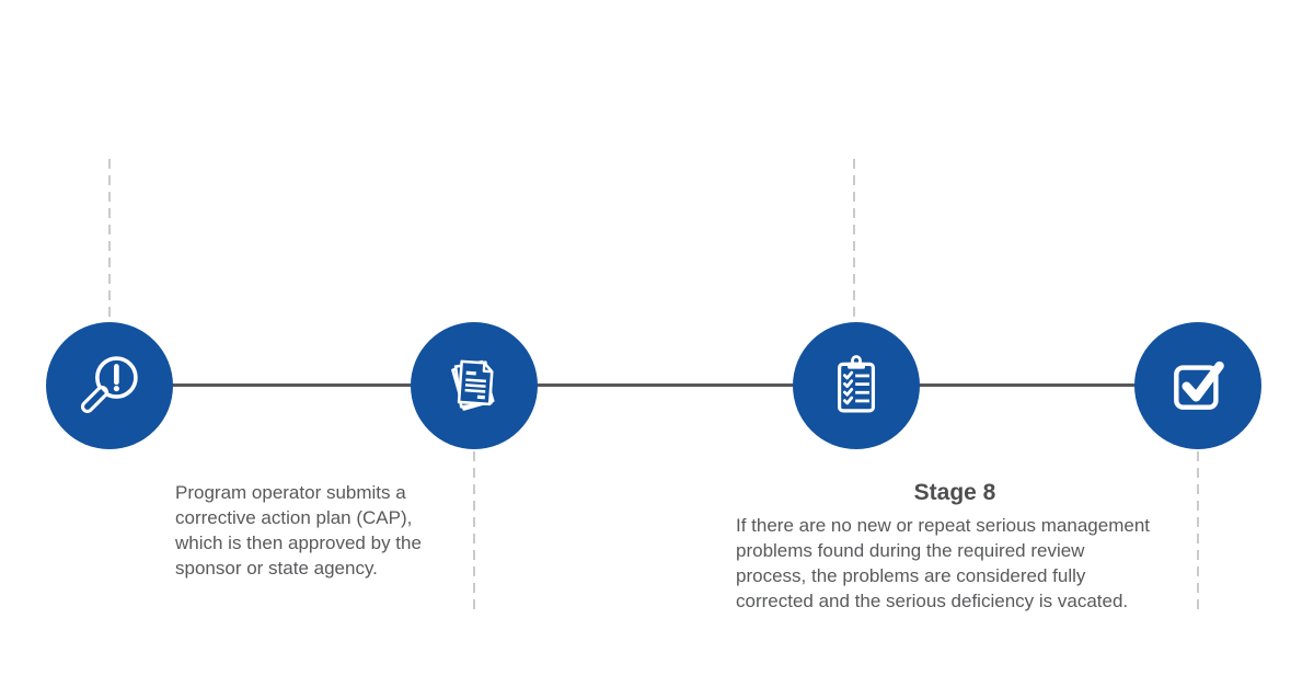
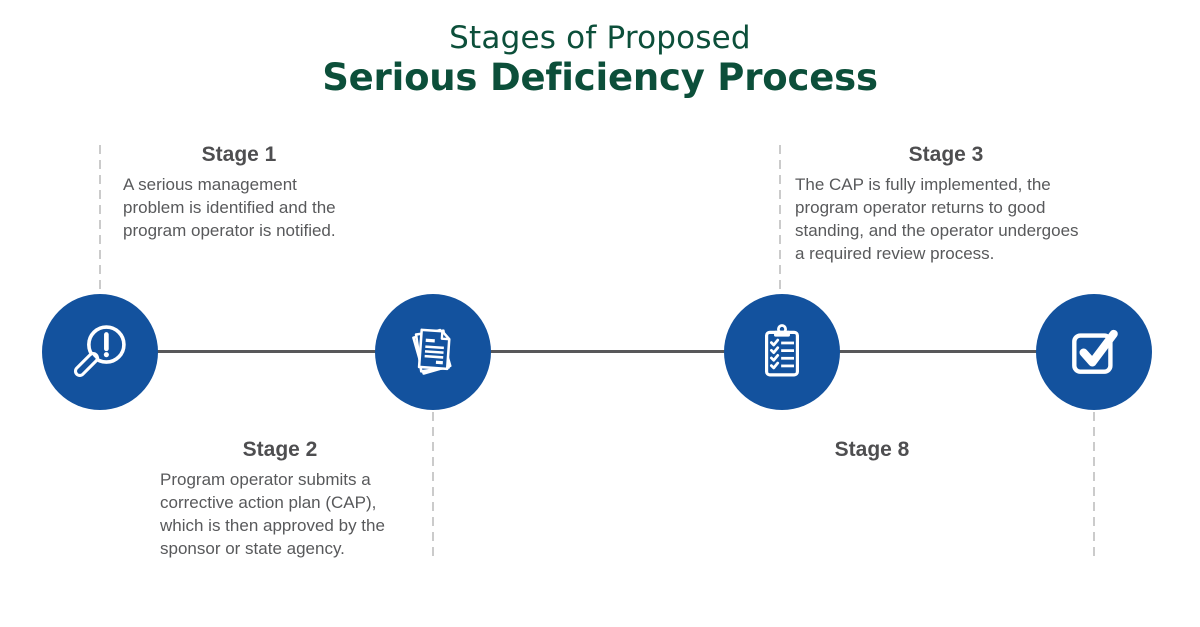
+ Stages of Proposed
+ Serious Deficiency Process
+ Stage 1
+ A serious management
+ problem is identified and the
+ program operator is notified.
+ Stage 2
  Program operator submits a
  corrective action plan (CAP),
  which is then approved by the
  sponsor or state agency.
+ Stage 3
+ The CAP is fully implemented, the
+ program operator returns to good
+ standing, and the operator undergoes
+ a required review process.
  Stage 8
- If there are no new or repeat serious management
- problems found during the required review
- process, the problems are considered fully
- corrected and the serious deficiency is vacated.
